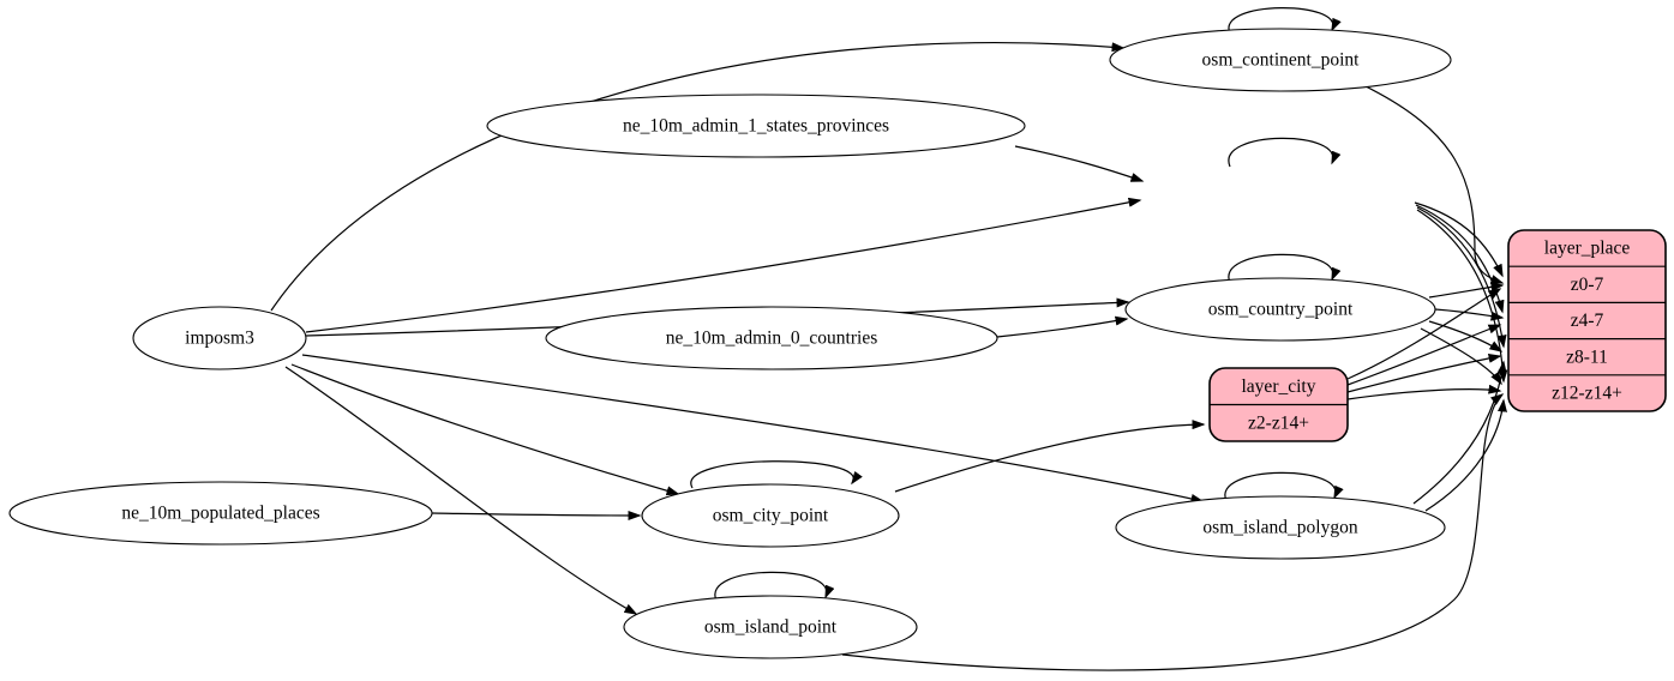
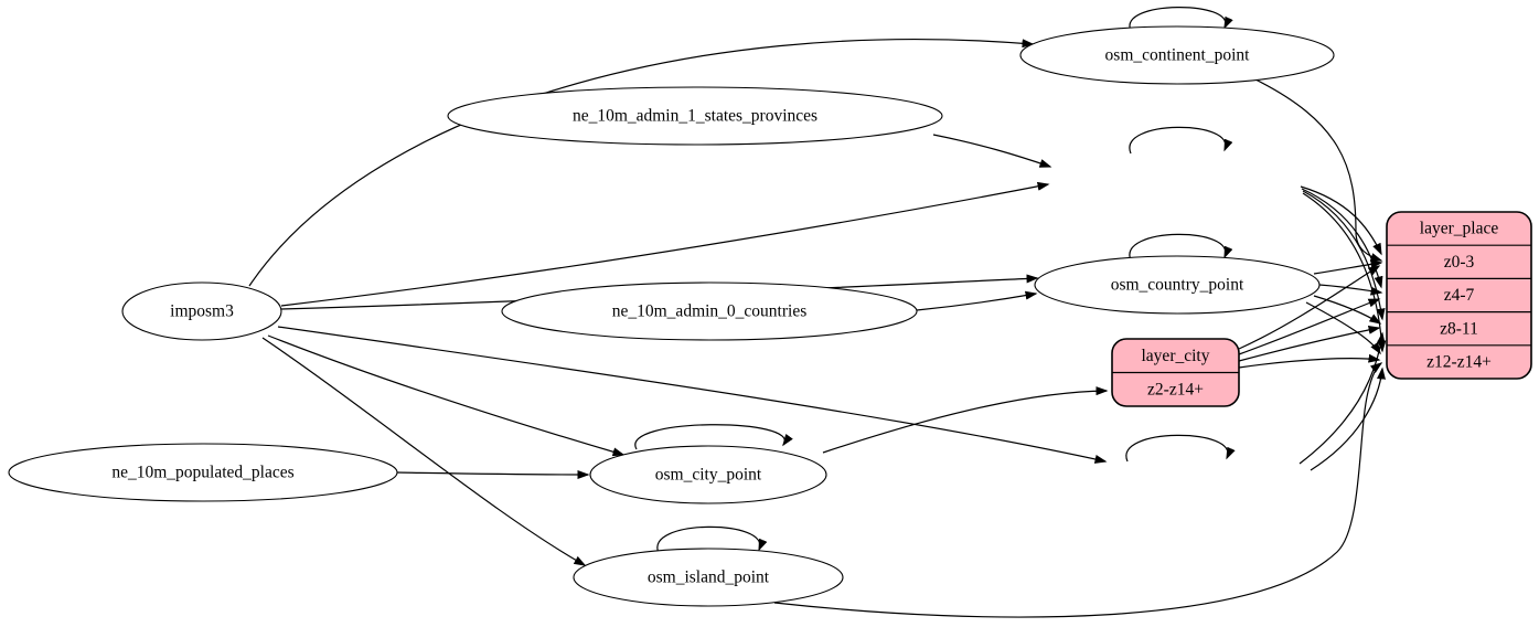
  imposm3
  ne_10m_admin_1_states_provinces
  ne_10m_admin_0_countries
  ne_10m_populated_places
  osm_continent_point
  osm_country_point
  osm_city_point
- osm_island_polygon
  osm_island_point
  layer_city
  z2-z14+
  layer_place
- z0-7
+ z0-3
  z4-7
  z8-11
  z12-z14+
